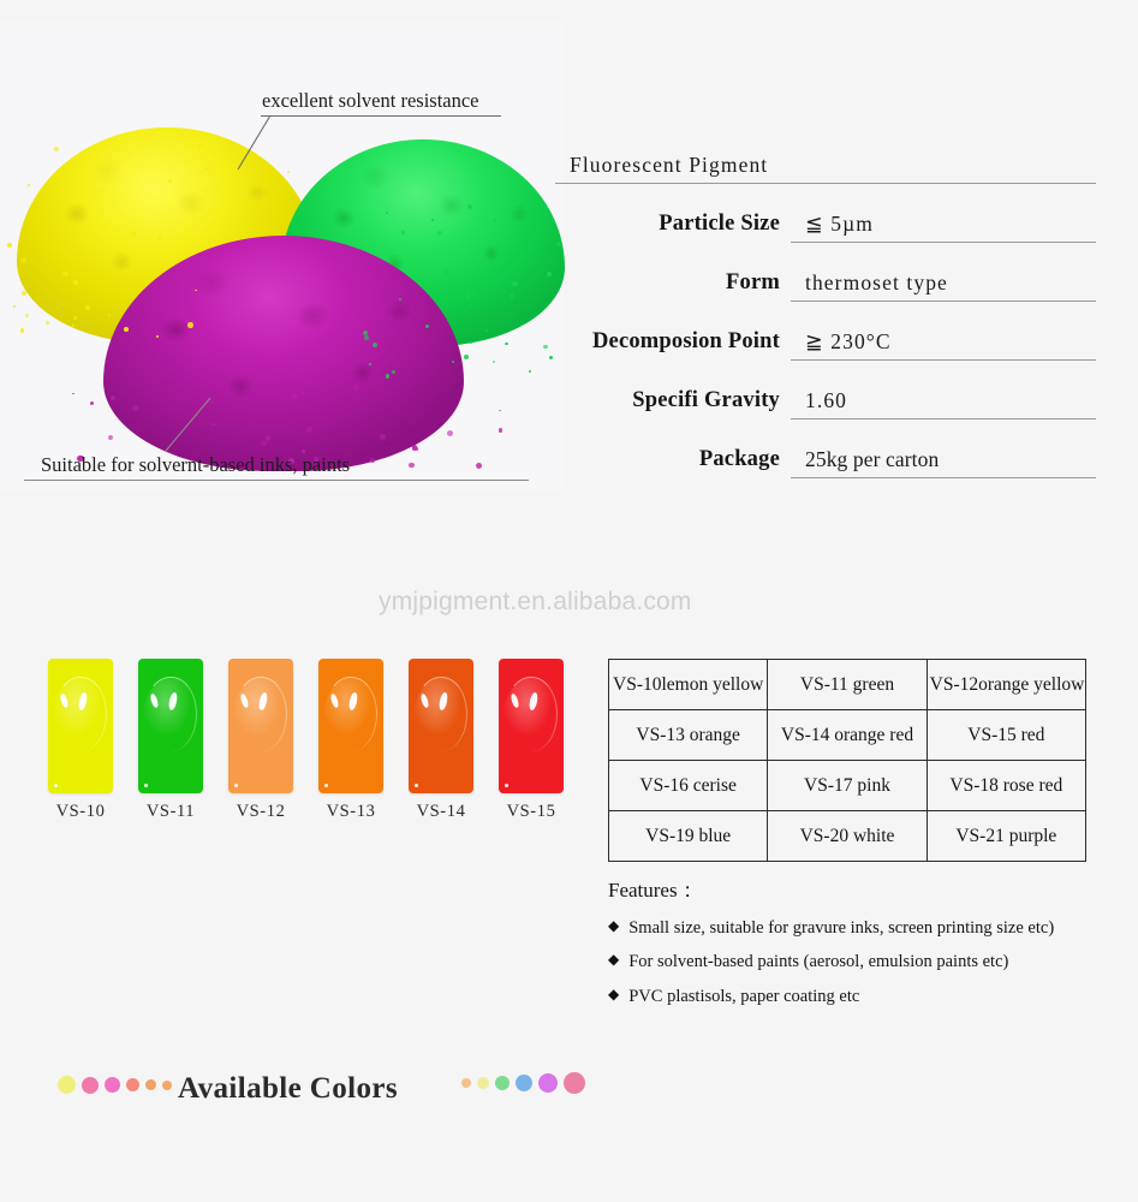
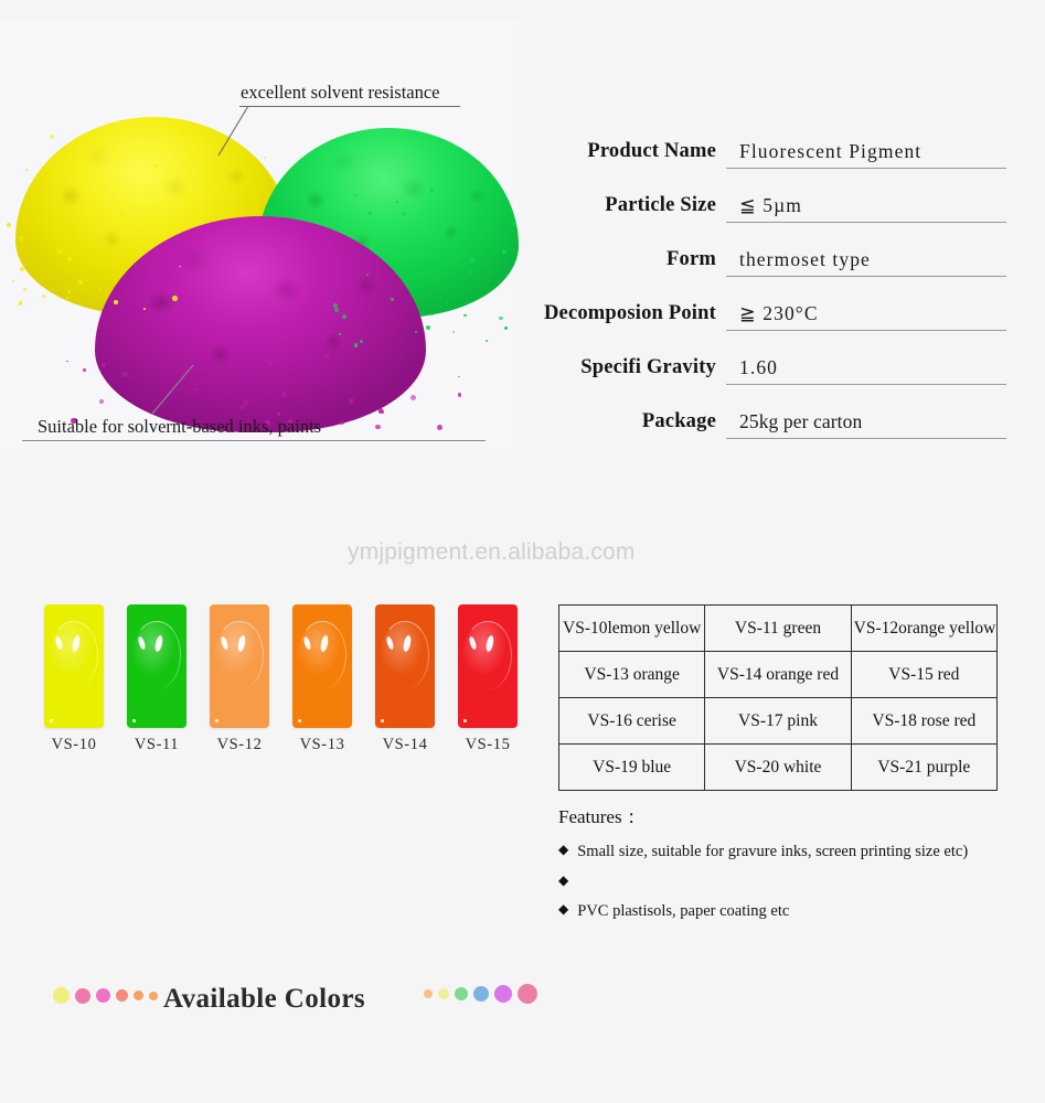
  excellent solvent resistance
  Suitable for solvernt-based inks, paints
+ Product Name
  Fluorescent Pigment
  Particle Size
  ≦ 5µm
  Form
  thermoset type
  Decomposion Point
  ≧ 230°C
  Specifi Gravity
  1.60
  Package
  25kg per carton
  Available Colors
  ymjpigment.en.alibaba.com
  VS-10
  VS-11
  VS-12
  VS-13
  VS-14
  VS-15
  VS-10lemon yellow	VS-11 green	VS-12orange yellow
  VS-13 orange	VS-14 orange red	VS-15 red
  VS-16 cerise	VS-17 pink	VS-18 rose red
  VS-19 blue	VS-20 white	VS-21 purple
  Features：
  ◆
  Small size, suitable for gravure inks, screen printing size etc)
  ◆
- For solvent-based paints (aerosol, emulsion paints etc)
  ◆
  PVC plastisols, paper coating etc
